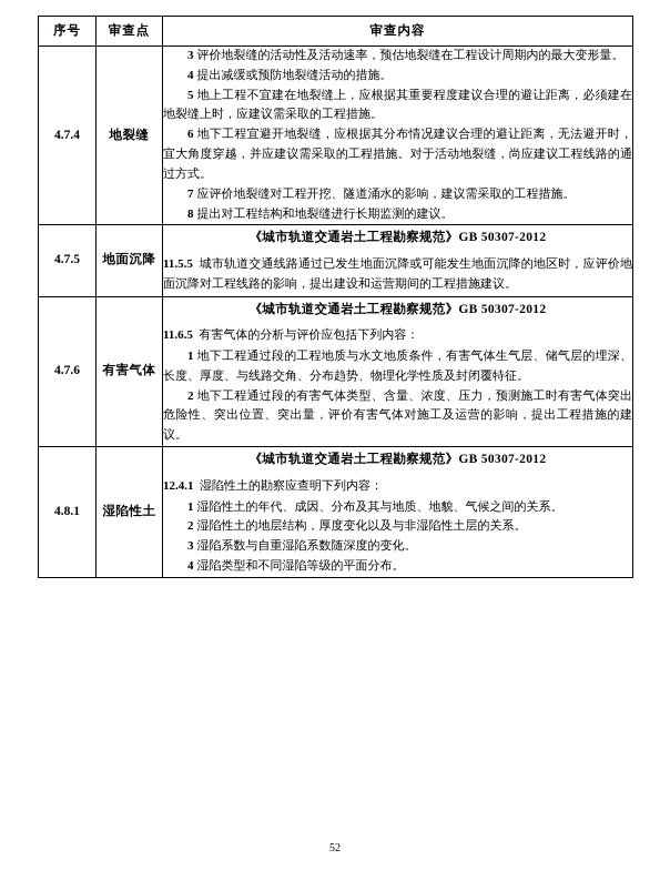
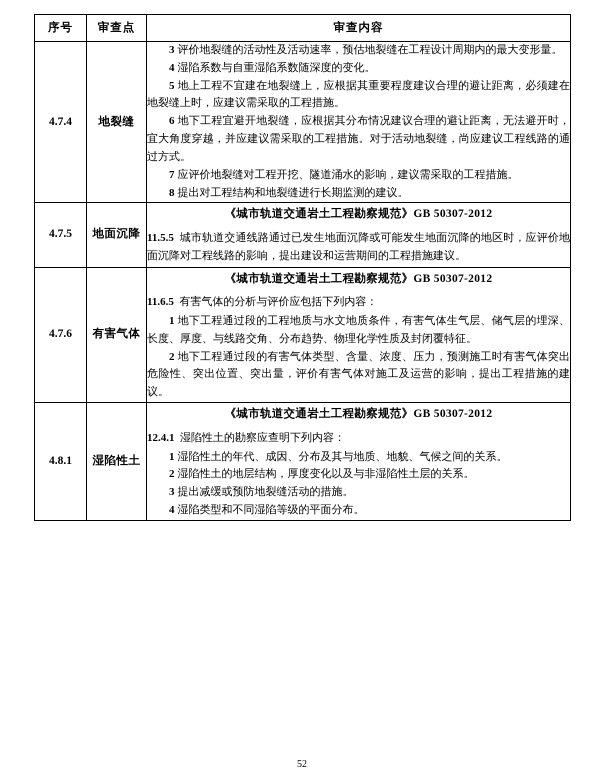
  序号	审查点	审查内容
- 4.7.4	地裂缝	3 评价地裂缝的活动性及活动速率，预估地裂缝在工程设计周期内的最大变形量。 4 提出减缓或预防地裂缝活动的措施。 5 地上工程不宜建在地裂缝上，应根据其重要程度建议合理的避让距离，必须建在地裂缝上时，应建议需采取的工程措施。 6 地下工程宜避开地裂缝，应根据其分布情况建议合理的避让距离，无法避开时，宜大角度穿越，并应建议需采取的工程措施。对于活动地裂缝，尚应建议工程线路的通过方式。 7 应评价地裂缝对工程开挖、隧道涌水的影响，建议需采取的工程措施。 8 提出对工程结构和地裂缝进行长期监测的建议。
+ 4.7.4	地裂缝	3 评价地裂缝的活动性及活动速率，预估地裂缝在工程设计周期内的最大变形量。 4 湿陷系数与自重湿陷系数随深度的变化。 5 地上工程不宜建在地裂缝上，应根据其重要程度建议合理的避让距离，必须建在地裂缝上时，应建议需采取的工程措施。 6 地下工程宜避开地裂缝，应根据其分布情况建议合理的避让距离，无法避开时，宜大角度穿越，并应建议需采取的工程措施。对于活动地裂缝，尚应建议工程线路的通过方式。 7 应评价地裂缝对工程开挖、隧道涌水的影响，建议需采取的工程措施。 8 提出对工程结构和地裂缝进行长期监测的建议。
  4.7.5	地面沉降	《城市轨道交通岩土工程勘察规范》GB 50307-2012 11.5.5 城市轨道交通线路通过已发生地面沉降或可能发生地面沉降的地区时，应评价地面沉降对工程线路的影响，提出建设和运营期间的工程措施建议。
  4.7.6	有害气体	《城市轨道交通岩土工程勘察规范》GB 50307-2012 11.6.5 有害气体的分析与评价应包括下列内容： 1 地下工程通过段的工程地质与水文地质条件，有害气体生气层、储气层的埋深、长度、厚度、与线路交角、分布趋势、物理化学性质及封闭覆特征。 2 地下工程通过段的有害气体类型、含量、浓度、压力，预测施工时有害气体突出危险性、突出位置、突出量，评价有害气体对施工及运营的影响，提出工程措施的建议。
- 4.8.1	湿陷性土	《城市轨道交通岩土工程勘察规范》GB 50307-2012 12.4.1 湿陷性土的勘察应查明下列内容： 1 湿陷性土的年代、成因、分布及其与地质、地貌、气候之间的关系。 2 湿陷性土的地层结构，厚度变化以及与非湿陷性土层的关系。 3 湿陷系数与自重湿陷系数随深度的变化。 4 湿陷类型和不同湿陷等级的平面分布。
+ 4.8.1	湿陷性土	《城市轨道交通岩土工程勘察规范》GB 50307-2012 12.4.1 湿陷性土的勘察应查明下列内容： 1 湿陷性土的年代、成因、分布及其与地质、地貌、气候之间的关系。 2 湿陷性土的地层结构，厚度变化以及与非湿陷性土层的关系。 3 提出减缓或预防地裂缝活动的措施。 4 湿陷类型和不同湿陷等级的平面分布。
  52
